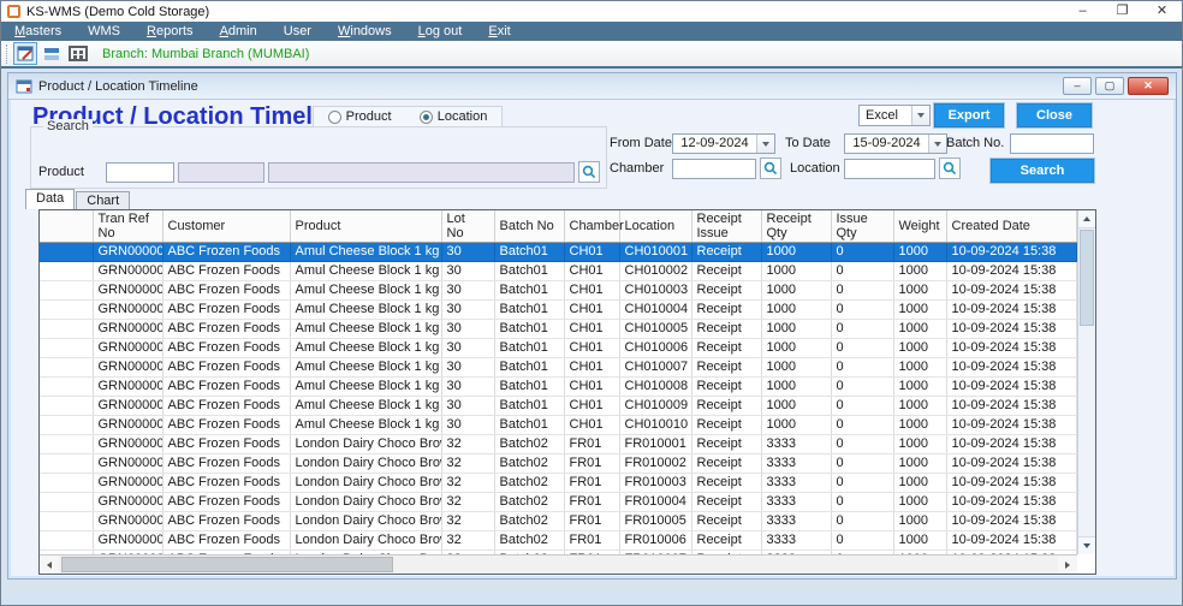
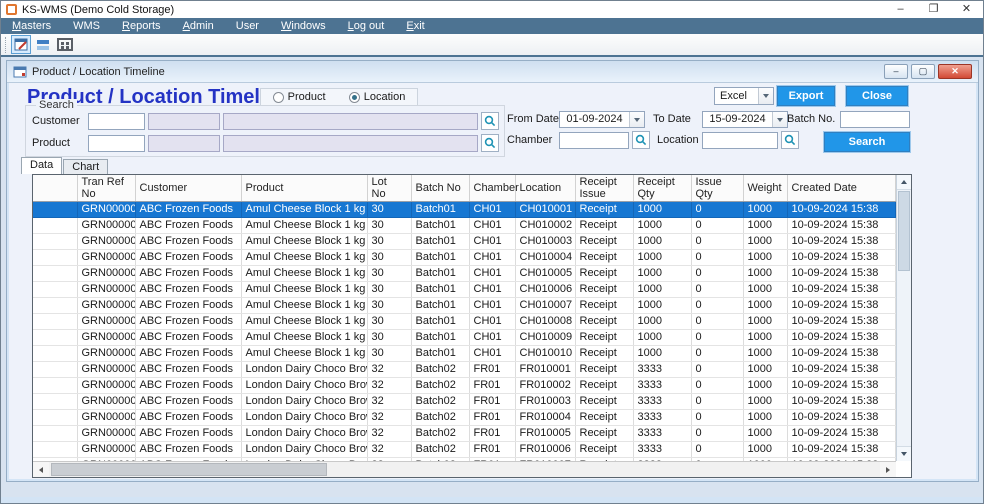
  KS-WMS (Demo Cold Storage)
  –
  ❐
  ✕
  Masters
  WMS
  Reports
  Admin
  User
  Windows
  Log out
  Exit
- Branch: Mumbai Branch (MUMBAI)
  Product / Location Timeline
  –
  ▢
  ✕
  Product / Location Timel
  Product
  Location
  Excel
  Export
  Close
  Search
+ Customer
  Product
  From Date
- 12-09-2024
+ 01-09-2024
  To Date
  15-09-2024
  Batch No.
  Chamber
  Location
  Search
  Data
  Chart
  	Tran Ref No	Customer	Product	Lot No	Batch No	Chamber	Location	Receipt Issue	Receipt Qty	Issue Qty	Weight	Created Date
  	GRN00000	ABC Frozen Foods	Amul Cheese Block 1 kg	30	Batch01	CH01	CH010001	Receipt	1000	0	1000	10-09-2024 15:38
  	GRN00000	ABC Frozen Foods	Amul Cheese Block 1 kg	30	Batch01	CH01	CH010002	Receipt	1000	0	1000	10-09-2024 15:38
  	GRN00000	ABC Frozen Foods	Amul Cheese Block 1 kg	30	Batch01	CH01	CH010003	Receipt	1000	0	1000	10-09-2024 15:38
  	GRN00000	ABC Frozen Foods	Amul Cheese Block 1 kg	30	Batch01	CH01	CH010004	Receipt	1000	0	1000	10-09-2024 15:38
  	GRN00000	ABC Frozen Foods	Amul Cheese Block 1 kg	30	Batch01	CH01	CH010005	Receipt	1000	0	1000	10-09-2024 15:38
  	GRN00000	ABC Frozen Foods	Amul Cheese Block 1 kg	30	Batch01	CH01	CH010006	Receipt	1000	0	1000	10-09-2024 15:38
  	GRN00000	ABC Frozen Foods	Amul Cheese Block 1 kg	30	Batch01	CH01	CH010007	Receipt	1000	0	1000	10-09-2024 15:38
  	GRN00000	ABC Frozen Foods	Amul Cheese Block 1 kg	30	Batch01	CH01	CH010008	Receipt	1000	0	1000	10-09-2024 15:38
  	GRN00000	ABC Frozen Foods	Amul Cheese Block 1 kg	30	Batch01	CH01	CH010009	Receipt	1000	0	1000	10-09-2024 15:38
  	GRN00000	ABC Frozen Foods	Amul Cheese Block 1 kg	30	Batch01	CH01	CH010010	Receipt	1000	0	1000	10-09-2024 15:38
  	GRN00000	ABC Frozen Foods	London Dairy Choco Bro	32	Batch02	FR01	FR010001	Receipt	3333	0	1000	10-09-2024 15:38
  	GRN00000	ABC Frozen Foods	London Dairy Choco Bro	32	Batch02	FR01	FR010002	Receipt	3333	0	1000	10-09-2024 15:38
  	GRN00000	ABC Frozen Foods	London Dairy Choco Bro	32	Batch02	FR01	FR010003	Receipt	3333	0	1000	10-09-2024 15:38
  	GRN00000	ABC Frozen Foods	London Dairy Choco Bro	32	Batch02	FR01	FR010004	Receipt	3333	0	1000	10-09-2024 15:38
  	GRN00000	ABC Frozen Foods	London Dairy Choco Bro	32	Batch02	FR01	FR010005	Receipt	3333	0	1000	10-09-2024 15:38
  	GRN00000	ABC Frozen Foods	London Dairy Choco Bro	32	Batch02	FR01	FR010006	Receipt	3333	0	1000	10-09-2024 15:38
